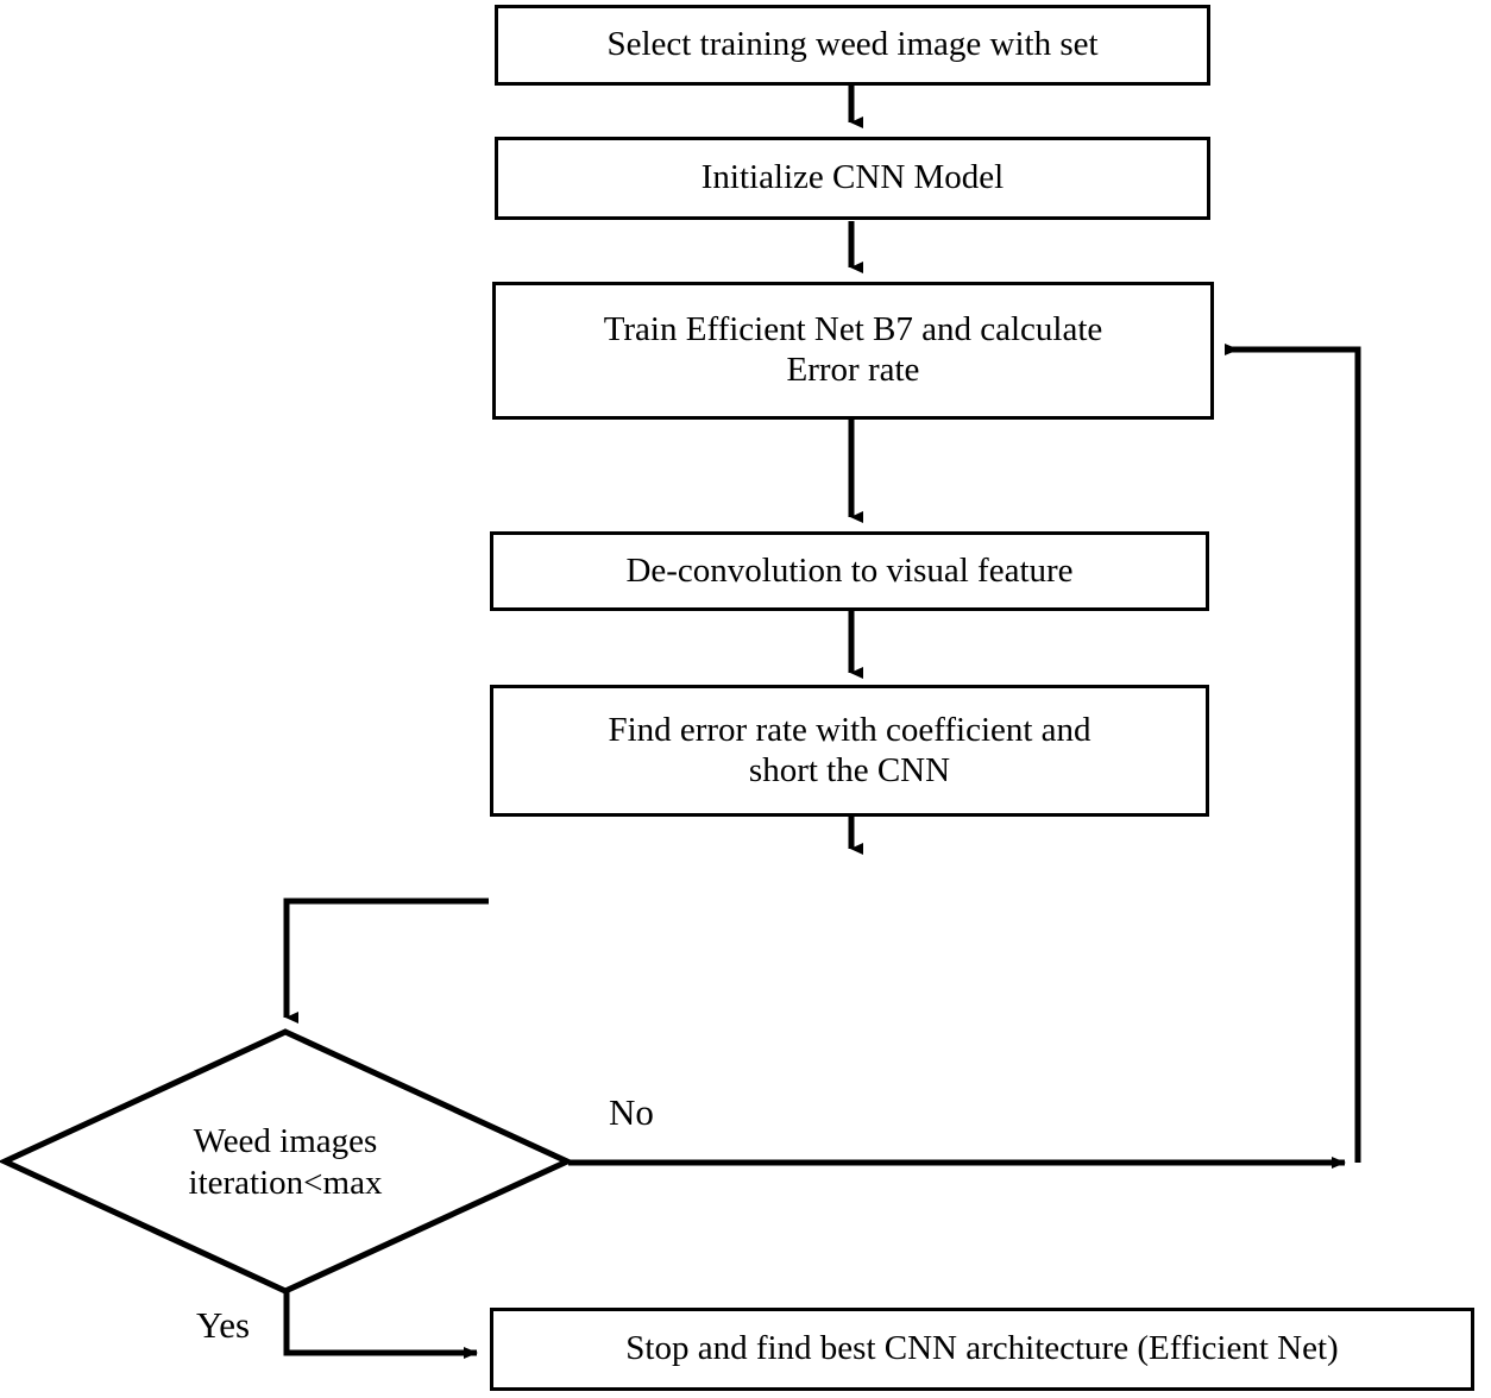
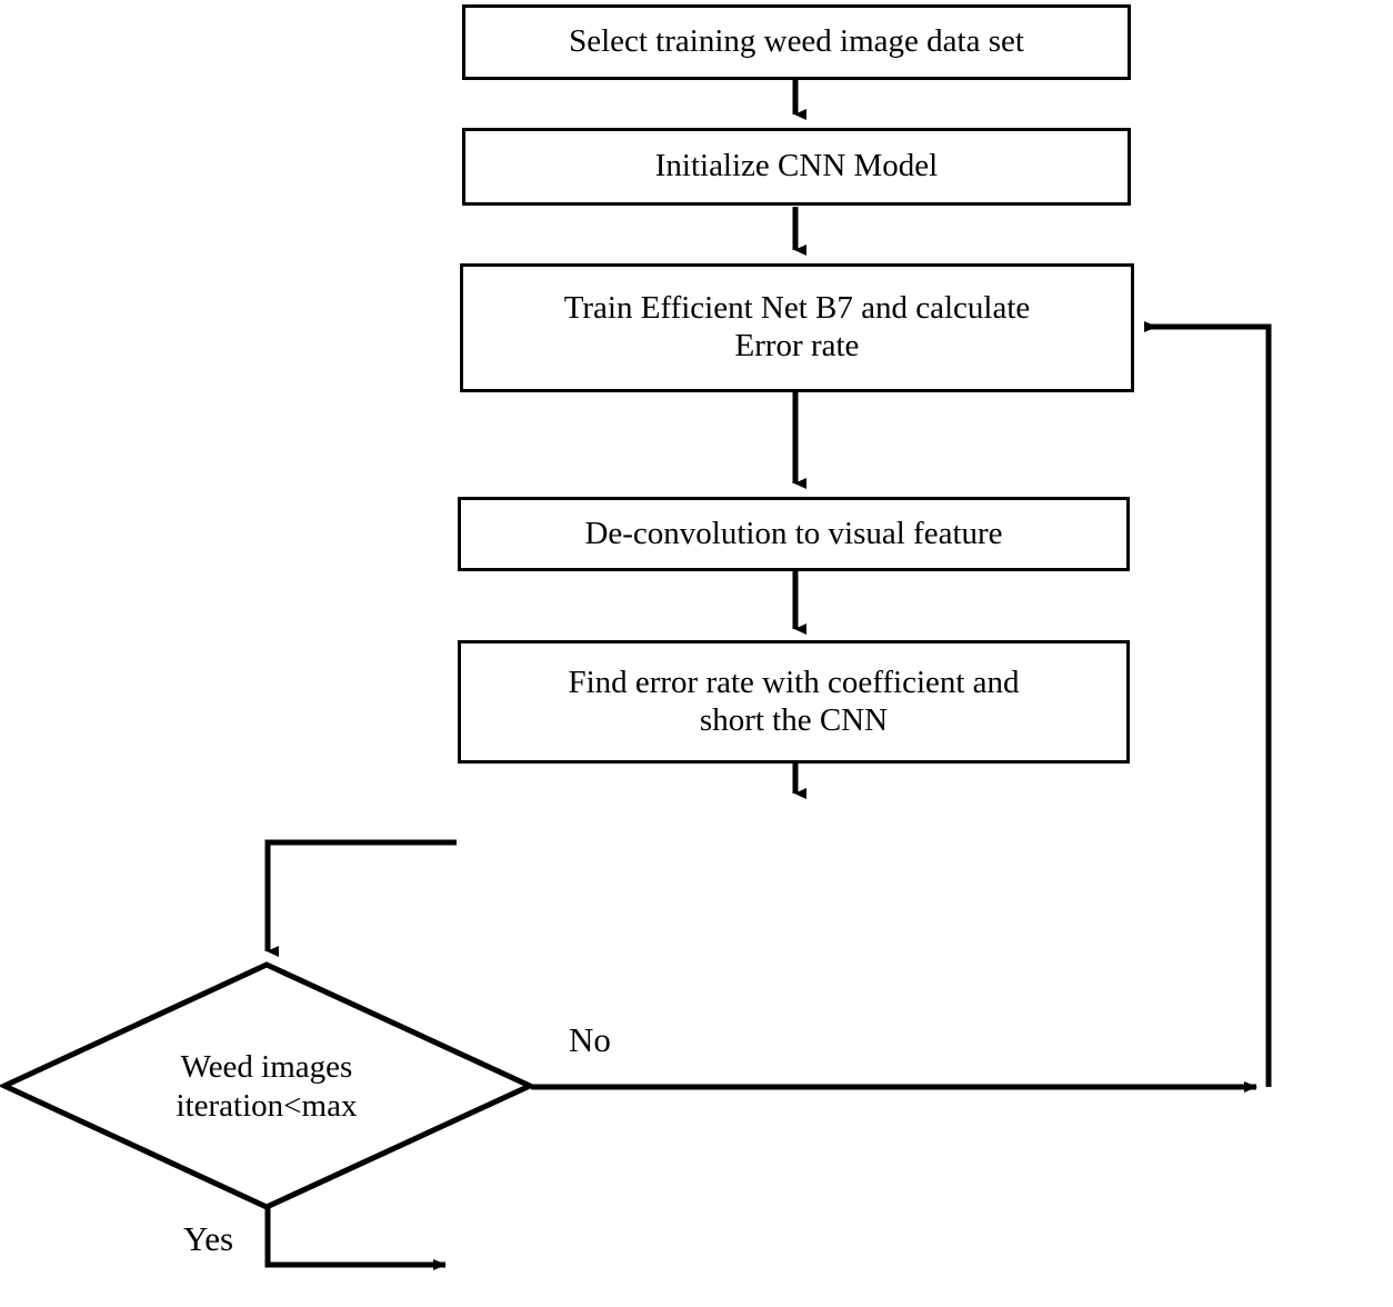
- Select training weed image with set
+ Select training weed image data set
  Initialize CNN Model
  Train Efficient Net B7 and calculate
  Error rate
  De-convolution to visual feature
  Find error rate with coefficient and
  short the CNN
  Weed images
  iteration<max
- Stop and find best CNN architecture (Efficient Net)
  No
  Yes
